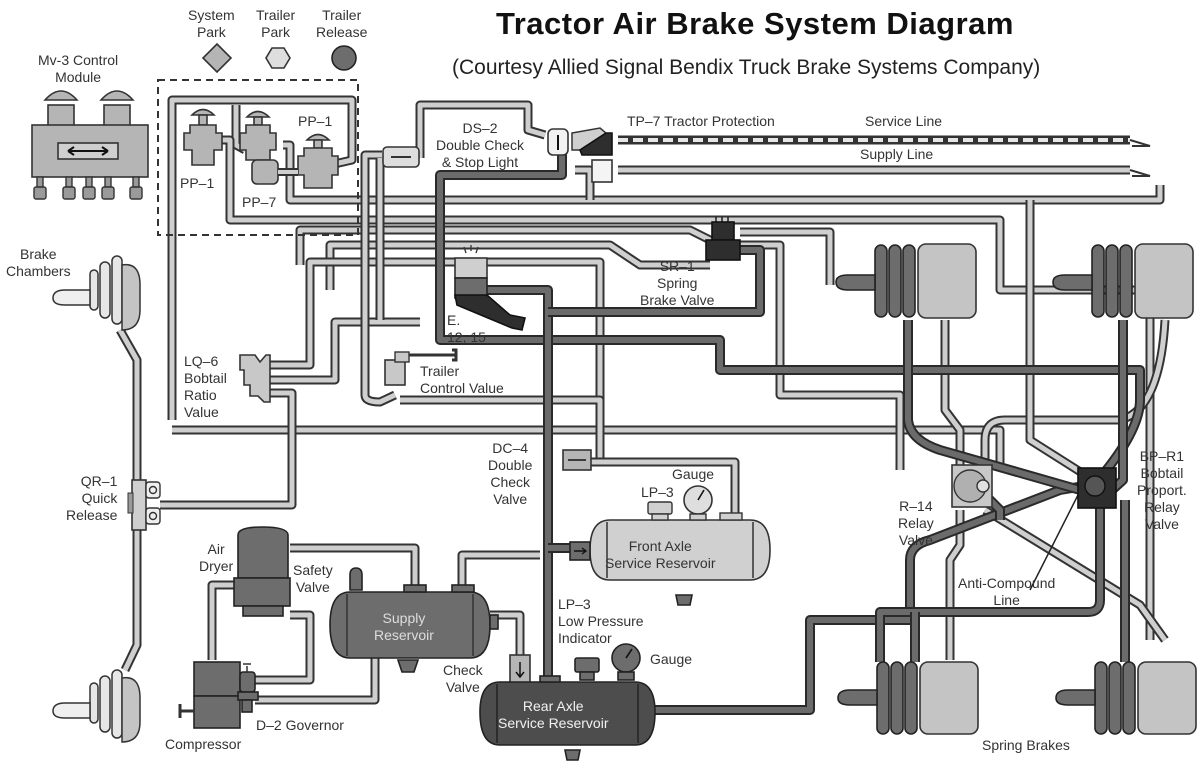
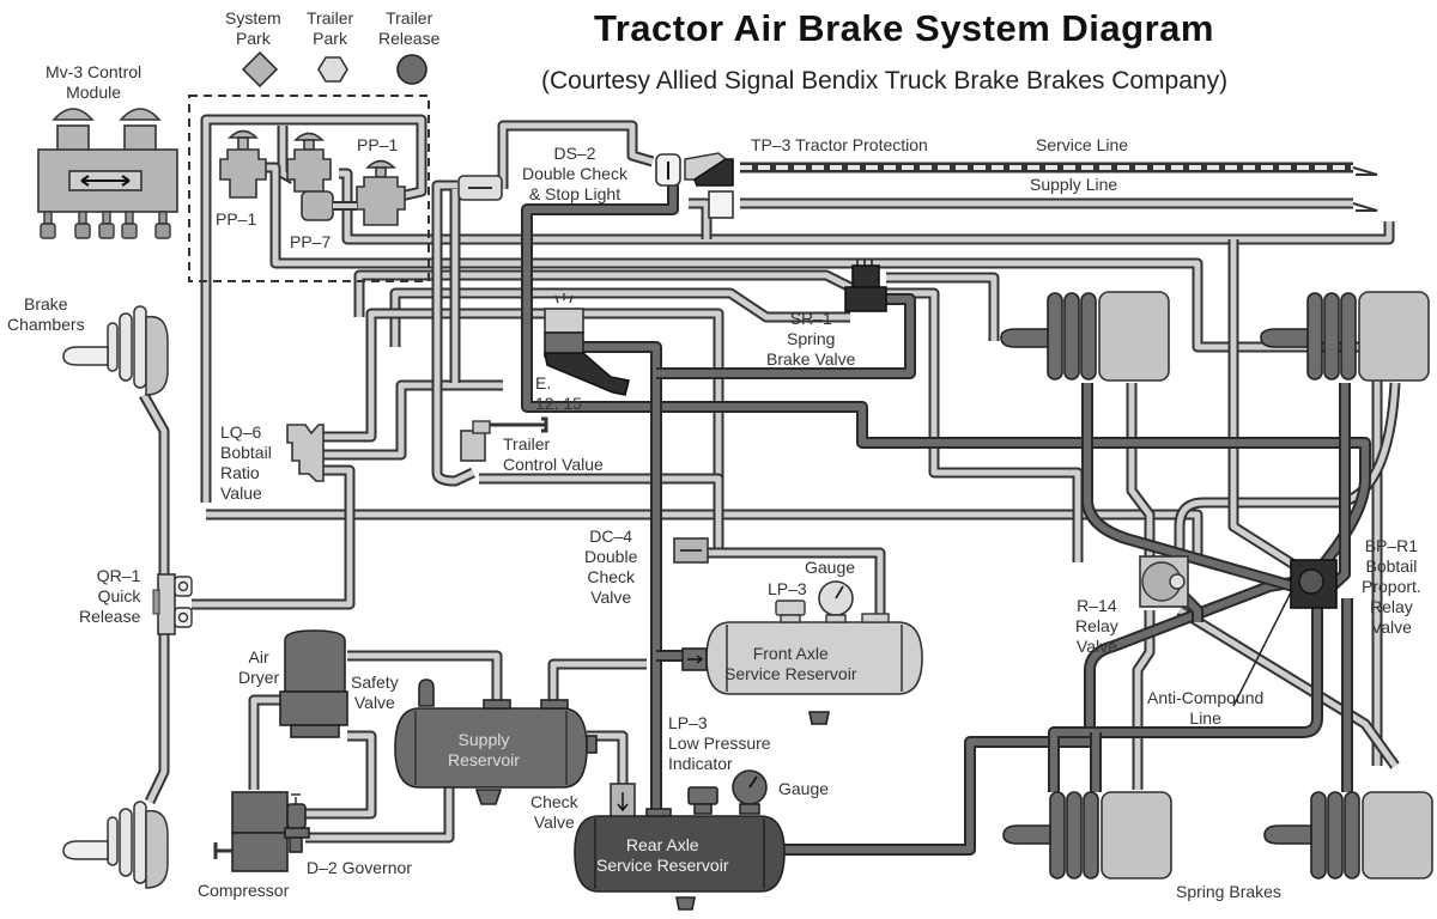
  Tractor Air Brake System Diagram
- (Courtesy Allied Signal Bendix Truck Brake Systems Company)
+ (Courtesy Allied Signal Bendix Truck Brake Brakes Company)
  System
  Park
  Trailer
  Park
  Trailer
  Release
  Mv-3 Control
  Module
  PP–1
  PP–1
  PP–7
  DS–2
  Double Check
  & Stop Light
- TP–7 Tractor Protection
+ TP–3 Tractor Protection
  Service Line
  Supply Line
  Brake
  Chambers
  E.
  12, 15
  SR–1
  Spring
  Brake Valve
  LQ–6
  Bobtail
  Ratio
  Value
  Trailer
  Control Value
  DC–4
  Double
  Check
  Valve
  QR–1
  Quick
  Release
  Gauge
  LP–3
  Front Axle
  Service Reservoir
  Air
  Dryer
  Safety
  Valve
  Supply
  Reservoir
  LP–3
  Low Pressure
  Indicator
  Gauge
  Check
  Valve
  Rear Axle
  Service Reservoir
  D–2 Governor
  Compressor
  R–14
  Relay
  Valve
  BP–R1
  Bobtail
  Proport.
  Relay
  Valve
  Anti-Compound
  Line
  Spring Brakes
